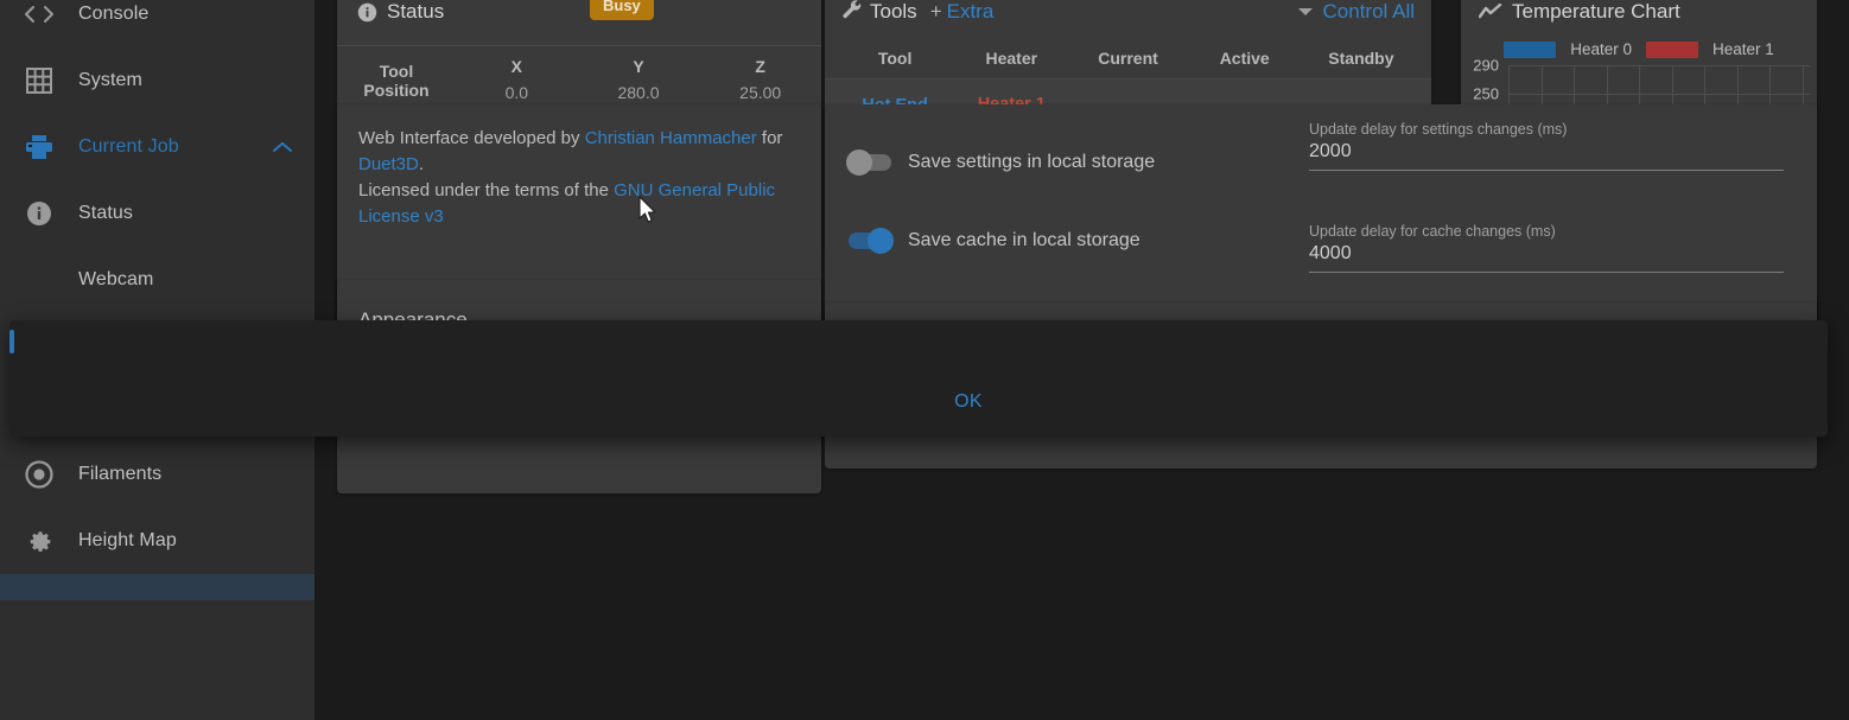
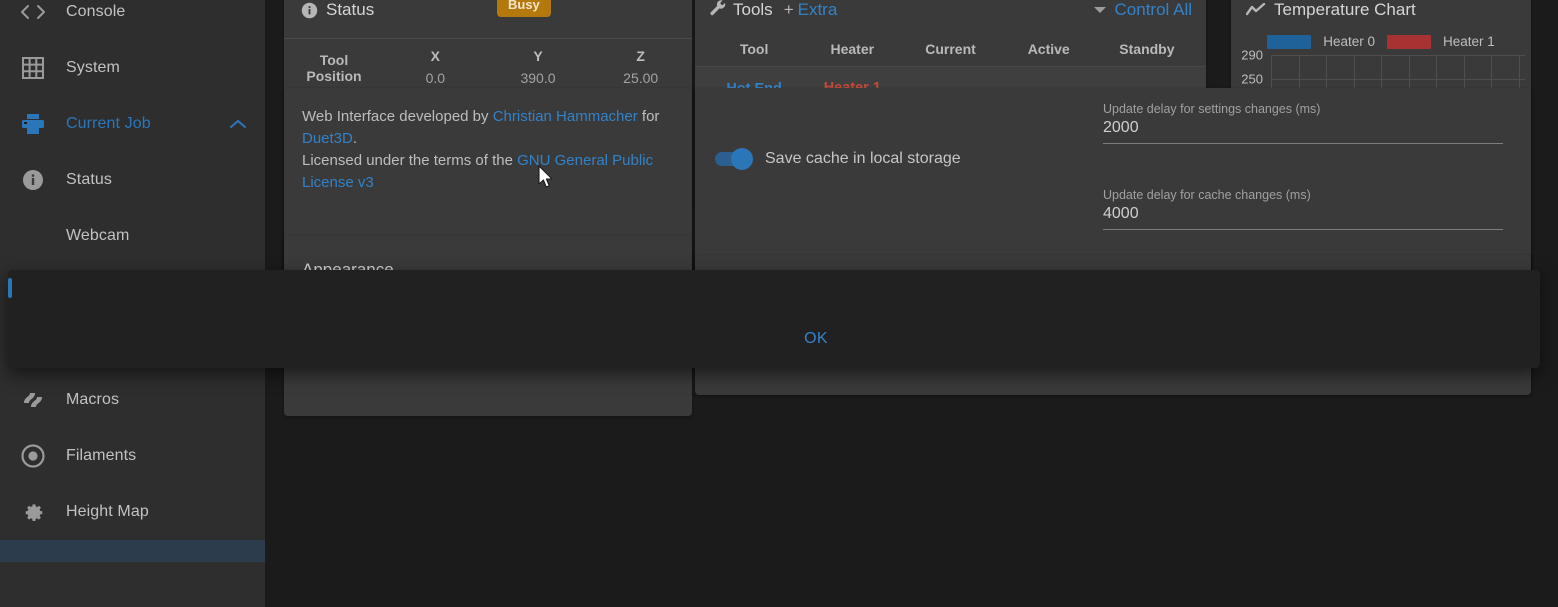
  Console
  System
  Current Job
  Status
  Webcam
+ Macros
  Filaments
  Height Map
  Status
  Busy
  Tool
  Position
  X
  0.0
  Y
- 280.0
+ 390.0
  Z
  25.00
  Tools
  +
  Extra
  Control All
  Tool
  Heater
  Current
  Active
  Standby
  Temperature Chart
  Heater 0
  Heater 1
  250
  290
  Web Interface developed by Christian Hammacher for Duet3D.
  Licensed under the terms of the GNU General Public License v3
- Save settings in local storage
  Save cache in local storage
  Update delay for settings changes (ms)
  2000
  Update delay for cache changes (ms)
  4000
  OK
